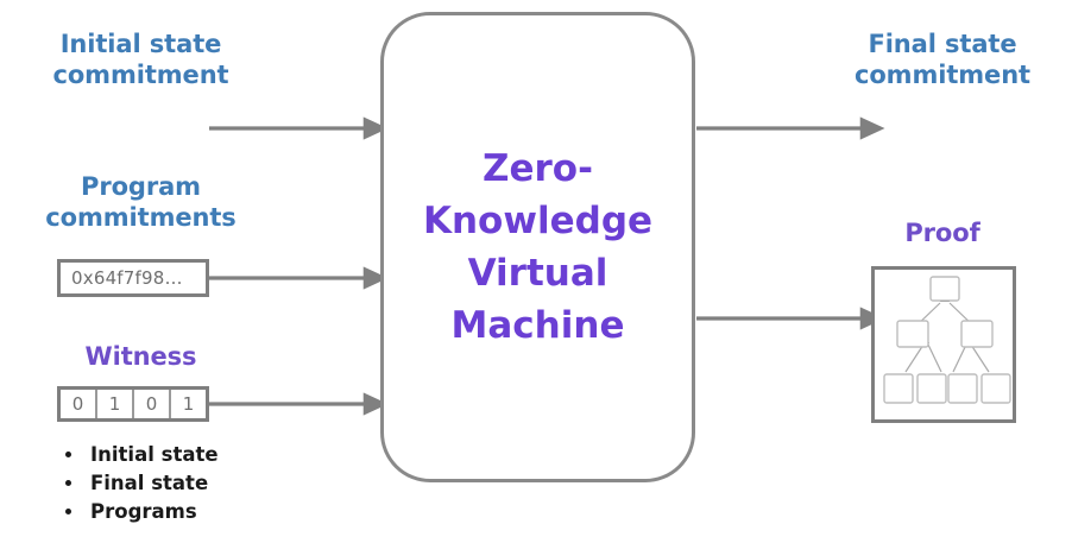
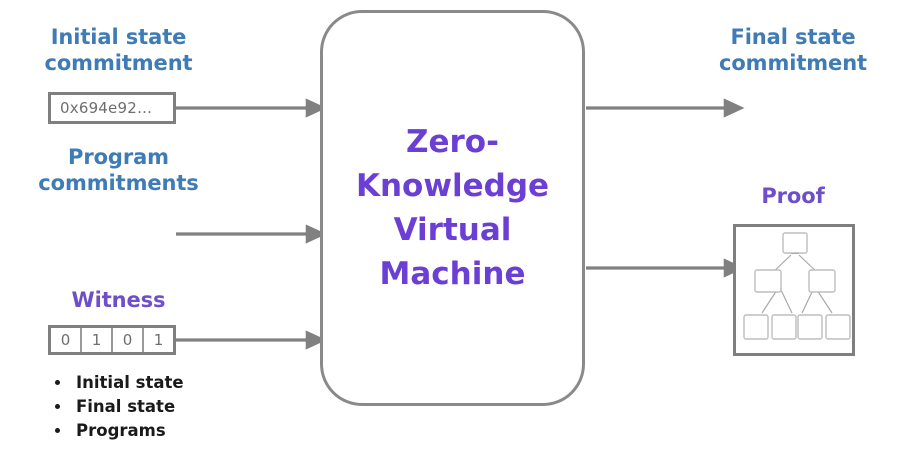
  Initial state
  commitment
+ 0x694e92…
  Program
  commitments
- 0x64f7f98…
  Witness
  0
  1
  0
  1
  Initial state
  Final state
  Programs
  Zero-
  Knowledge
  Virtual
  Machine
  Final state
  commitment
  Proof
